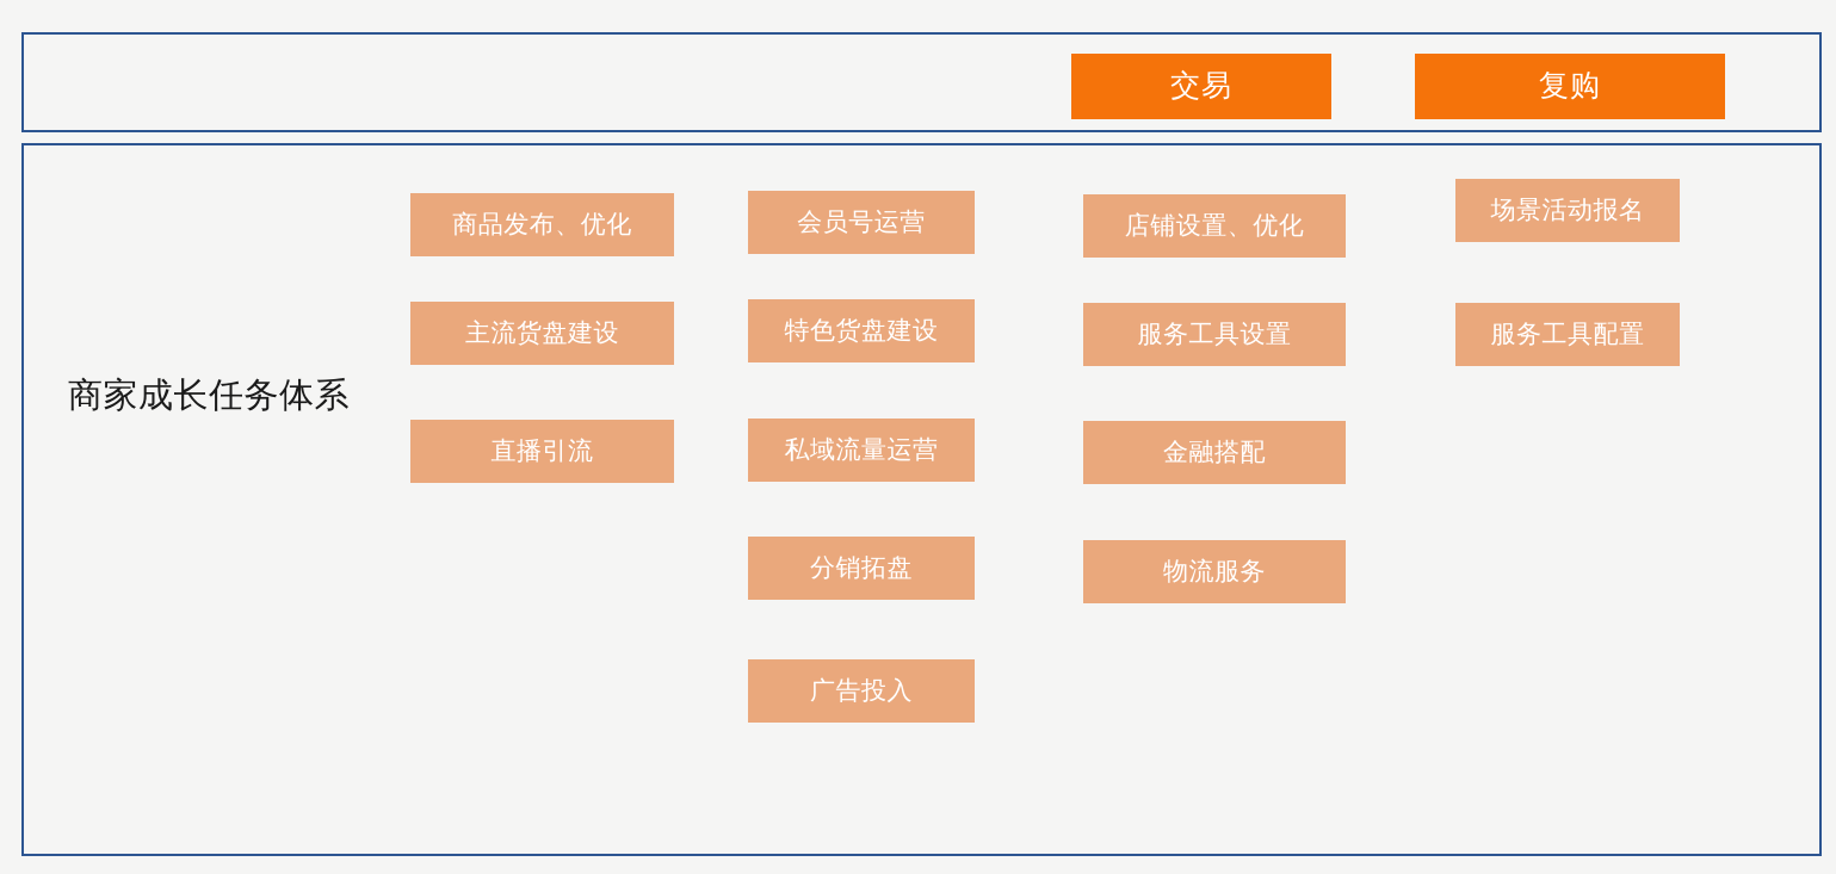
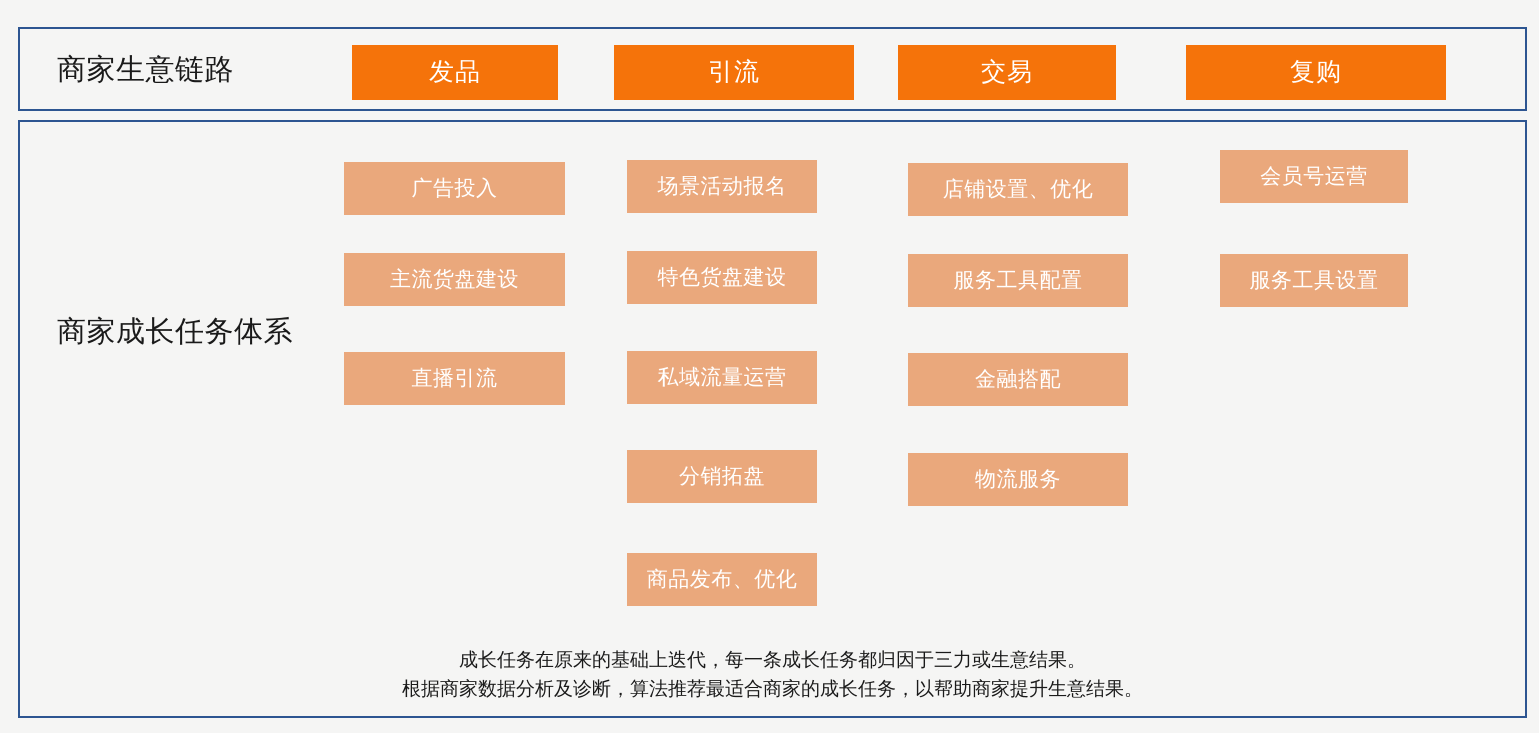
+ 商家生意链路
+ 发品
+ 引流
  交易
  复购
  商家成长任务体系
- 商品发布、优化
+ 广告投入
  主流货盘建设
  直播引流
- 会员号运营
+ 场景活动报名
  特色货盘建设
  私域流量运营
  分销拓盘
- 广告投入
+ 商品发布、优化
  店铺设置、优化
- 服务工具设置
+ 服务工具配置
  金融搭配
  物流服务
- 场景活动报名
+ 会员号运营
- 服务工具配置
+ 服务工具设置
+ 成长任务在原来的基础上迭代，每一条成长任务都归因于三力或生意结果。
+ 根据商家数据分析及诊断，算法推荐最适合商家的成长任务，以帮助商家提升生意结果。
